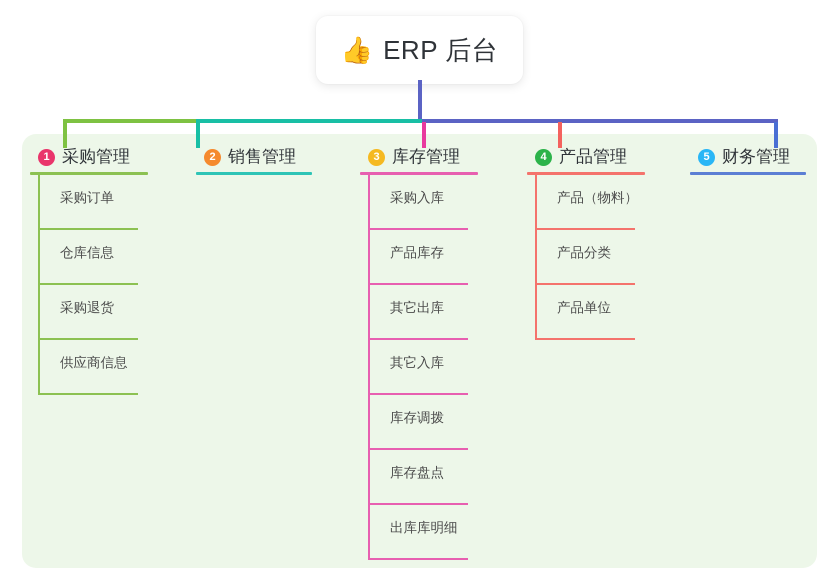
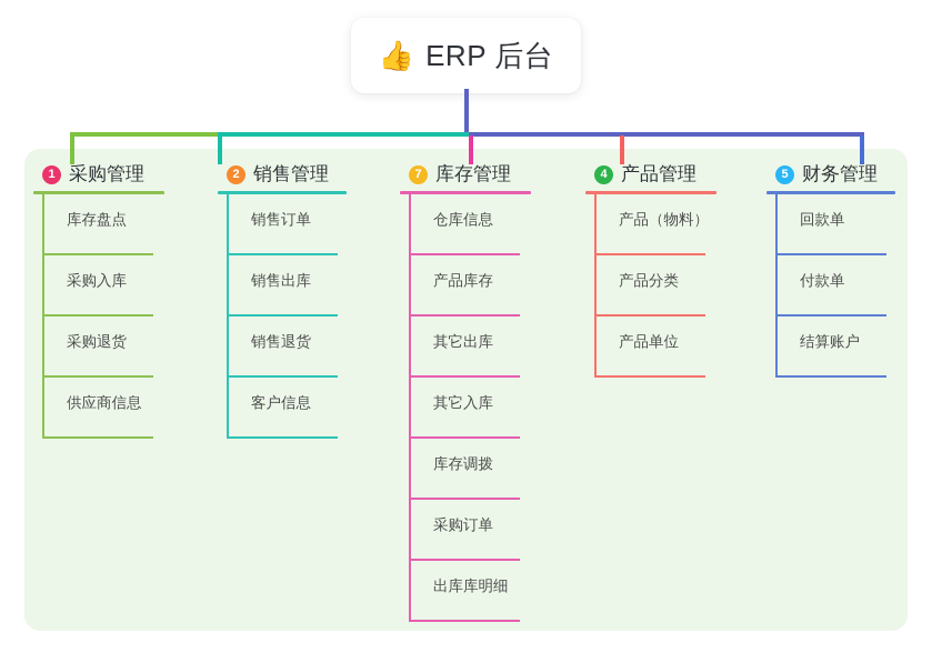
  👍
  ERP 后台
  1
  采购管理
- 采购订单
+ 库存盘点
- 仓库信息
+ 采购入库
  采购退货
  供应商信息
  2
  销售管理
+ 销售订单
+ 销售出库
+ 销售退货
+ 客户信息
- 3
+ 7
  库存管理
- 采购入库
+ 仓库信息
  产品库存
  其它出库
  其它入库
  库存调拨
- 库存盘点
+ 采购订单
  出库库明细
  4
  产品管理
  产品（物料）
  产品分类
  产品单位
  5
  财务管理
+ 回款单
+ 付款单
+ 结算账户
